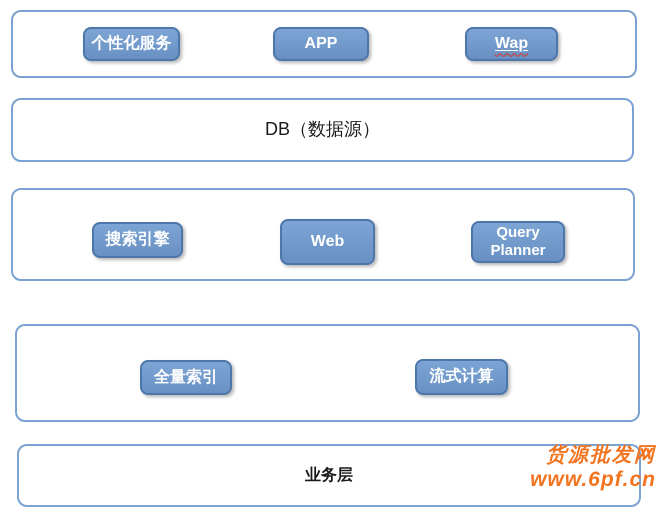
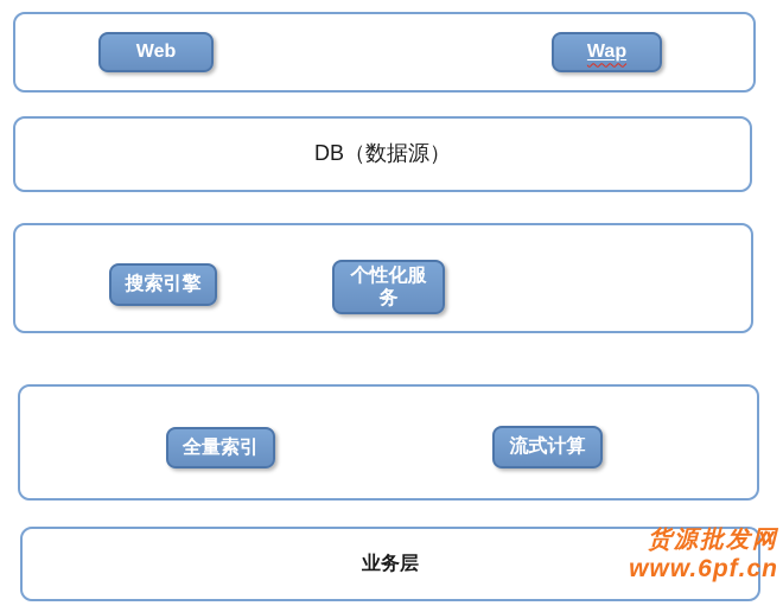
- 个性化服务
+ Web
- APP
  Wap
  DB（数据源）
  搜索引擎
- Web
+ 个性化服务
- Query Planner
  全量索引
  流式计算
  业务层
  货源批发网
  www.6pf.cn
